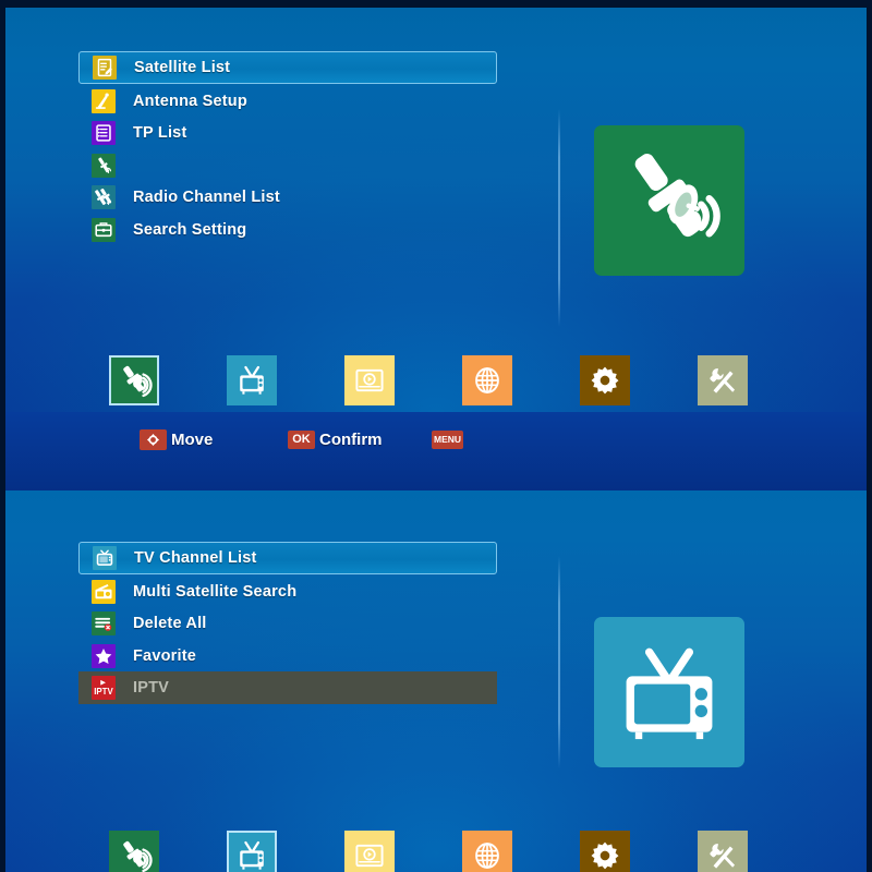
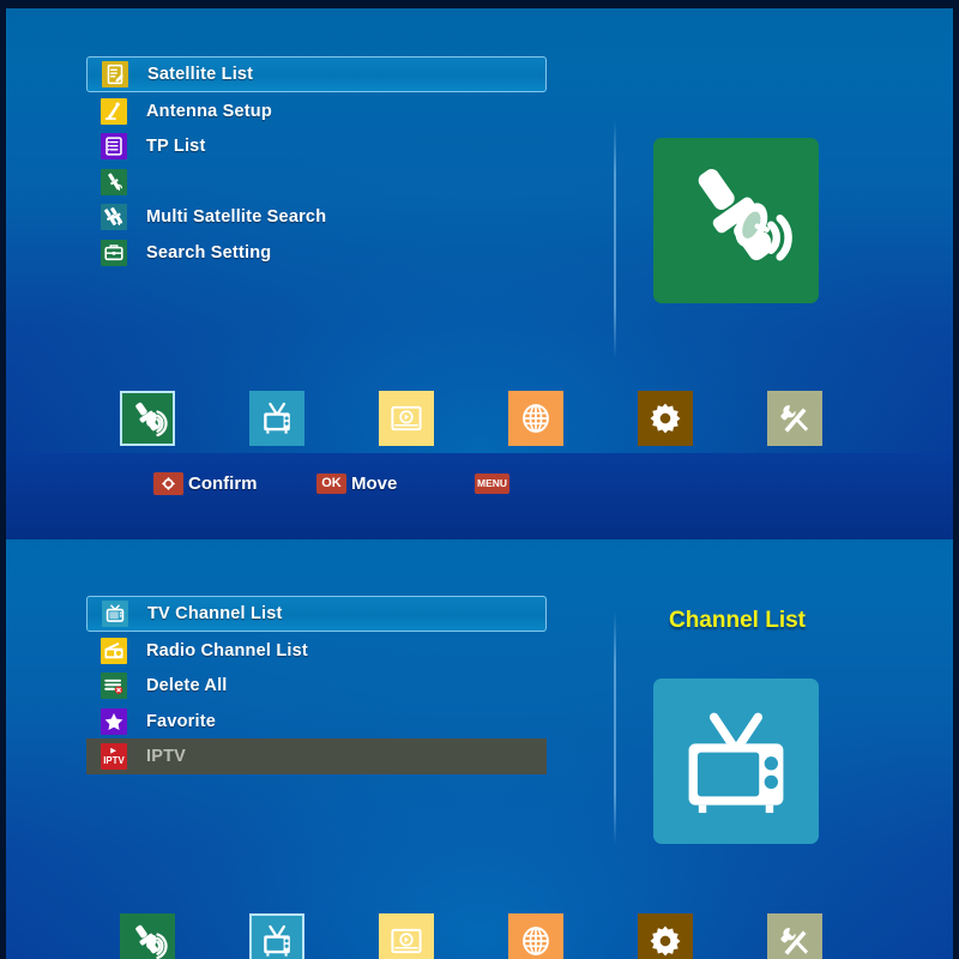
  Satellite List
  Antenna Setup
  TP List
- Radio Channel List
+ Multi Satellite Search
  Search Setting
- Move
+ Confirm
  OK
- Confirm
+ Move
  MENU
  TV Channel List
- Multi Satellite Search
+ Radio Channel List
  Delete All
  Favorite
  IPTV
  IPTV
+ Channel List
